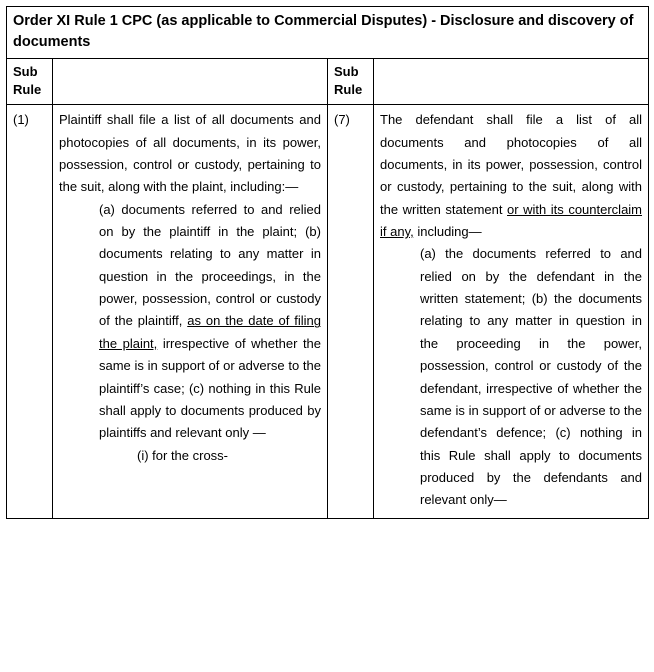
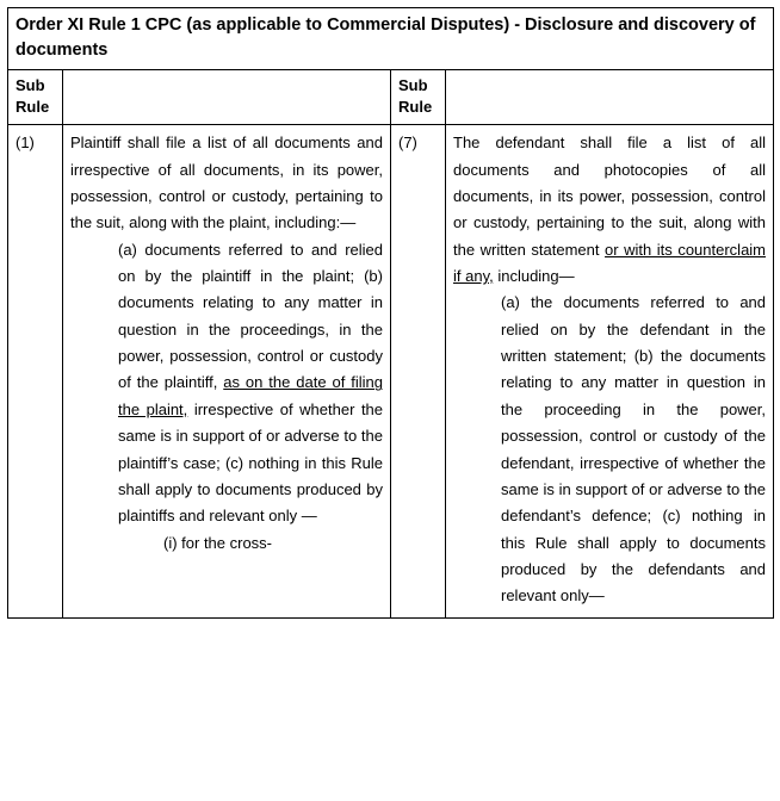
  Order XI Rule 1 CPC (as applicable to Commercial Disputes) - Disclosure and discovery of documents
  Sub Rule		Sub Rule
- (1)	Plaintiff shall file a list of all documents and photocopies of all documents, in its power, possession, control or custody, pertaining to the suit, along with the plaint, including:—(a) documents referred to and relied on by the plaintiff in the plaint; (b) documents relating to any matter in question in the proceedings, in the power, possession, control or custody of the plaintiff, as on the date of filing the plaint, irrespective of whether the same is in support of or adverse to the plaintiff’s case; (c) nothing in this Rule shall apply to documents produced by plaintiffs and relevant only —(i) for the cross-	(7)	The defendant shall file a list of all documents and photocopies of all documents, in its power, possession, control or custody, pertaining to the suit, along with the written statement or with its counterclaim if any, including—(a) the documents referred to and relied on by the defendant in the written statement; (b) the documents relating to any matter in question in the proceeding in the power, possession, control or custody of the defendant, irrespective of whether the same is in support of or adverse to the defendant’s defence; (c) nothing in this Rule shall apply to documents produced by the defendants and relevant only—
+ (1)	Plaintiff shall file a list of all documents and irrespective of all documents, in its power, possession, control or custody, pertaining to the suit, along with the plaint, including:—(a) documents referred to and relied on by the plaintiff in the plaint; (b) documents relating to any matter in question in the proceedings, in the power, possession, control or custody of the plaintiff, as on the date of filing the plaint, irrespective of whether the same is in support of or adverse to the plaintiff’s case; (c) nothing in this Rule shall apply to documents produced by plaintiffs and relevant only —(i) for the cross-	(7)	The defendant shall file a list of all documents and photocopies of all documents, in its power, possession, control or custody, pertaining to the suit, along with the written statement or with its counterclaim if any, including—(a) the documents referred to and relied on by the defendant in the written statement; (b) the documents relating to any matter in question in the proceeding in the power, possession, control or custody of the defendant, irrespective of whether the same is in support of or adverse to the defendant’s defence; (c) nothing in this Rule shall apply to documents produced by the defendants and relevant only—
